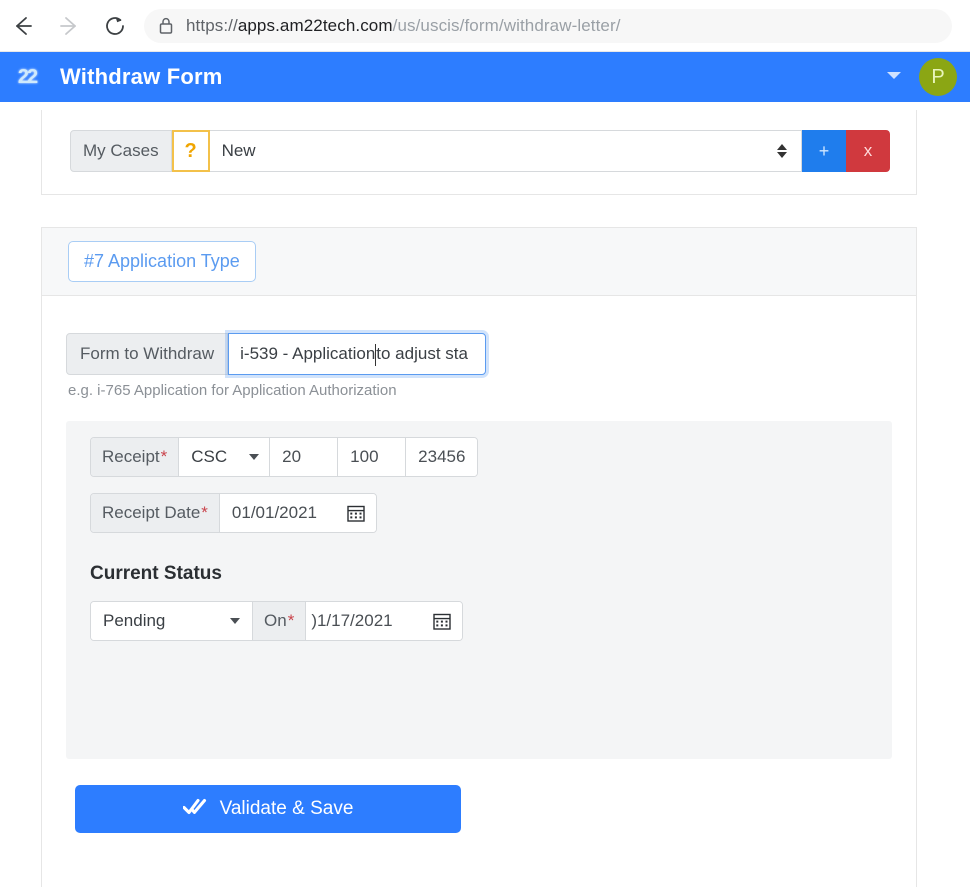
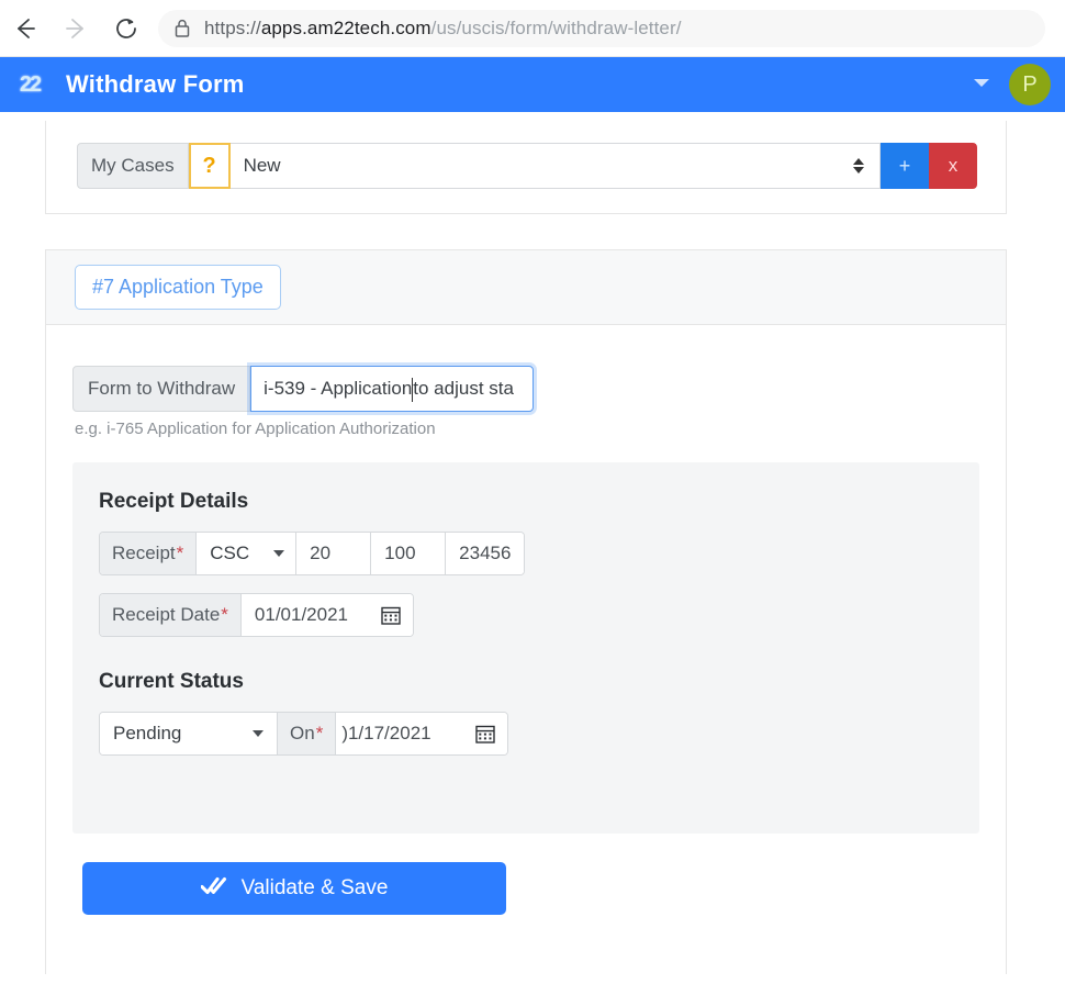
  https://apps.am22tech.com/us/uscis/form/withdraw-letter/
  22
  Withdraw Form
  P
  My Cases
  ?
  New
  +
  x
  #7 Application Type
  Form to Withdraw
  i-539 - Application
  to adjust sta
  e.g. i-765 Application for Application Authorization
+ Receipt Details
  Receipt
  *
  CSC
  20
  100
  23456
  Receipt Date
  *
  01/01/2021
  Current Status
  Pending
  On
  *
  )1/17/2021
  Validate & Save
